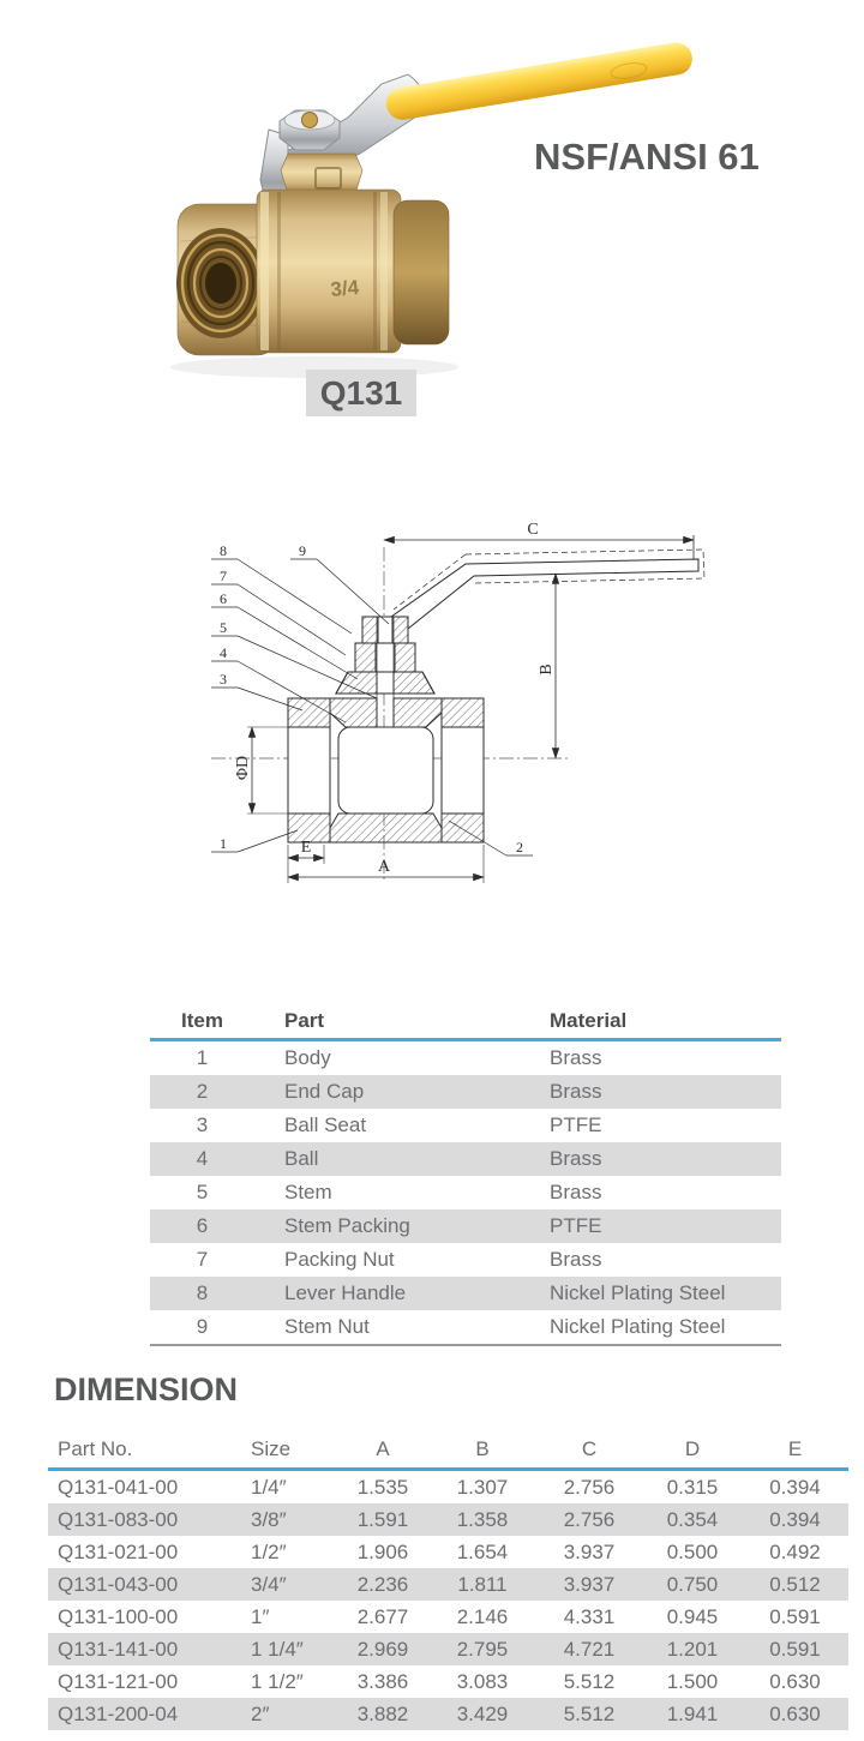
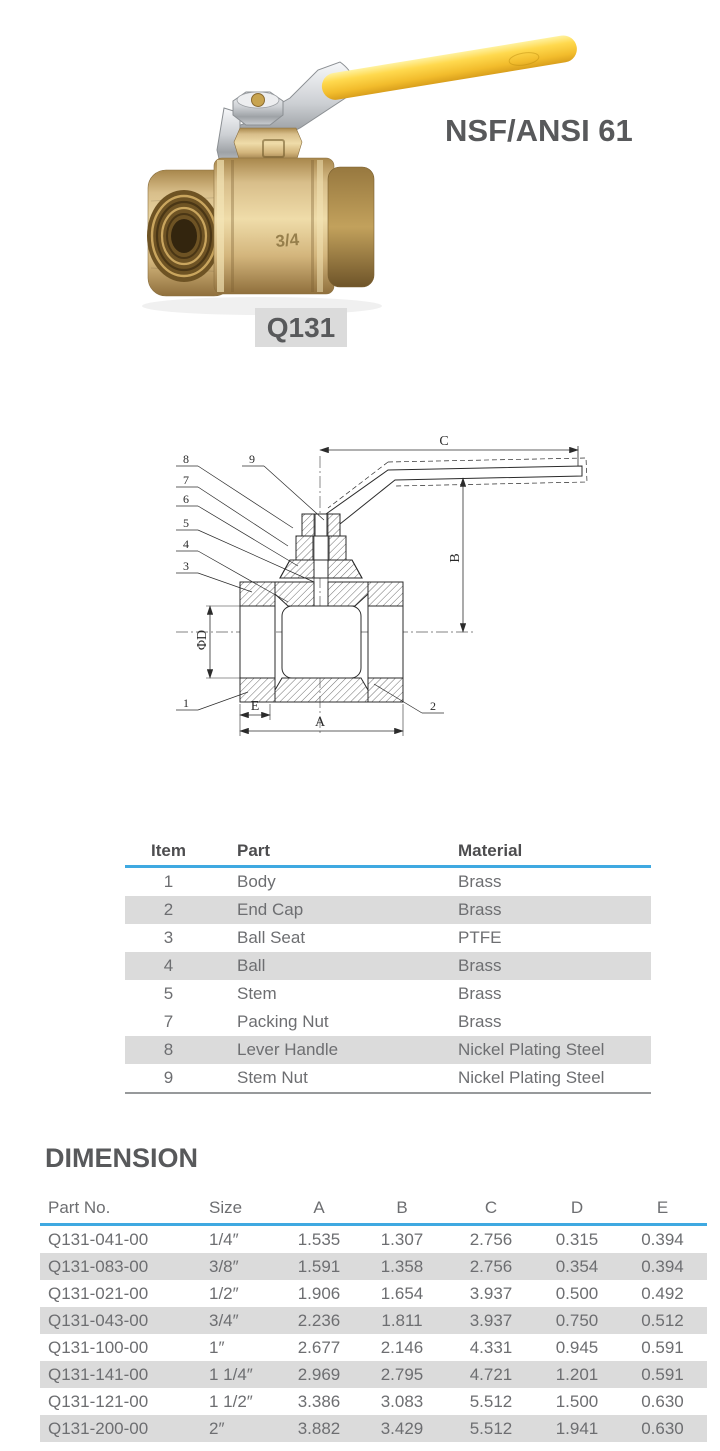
  NSF/ANSI 61
  Q131
  C
  E
  A
  8
  7
  6
  5
  4
  3
  9
  1
  2
  Item	Part	Material
  1	Body	Brass
  2	End Cap	Brass
  3	Ball Seat	PTFE
  4	Ball	Brass
  5	Stem	Brass
- 6	Stem Packing	PTFE
  7	Packing Nut	Brass
  8	Lever Handle	Nickel Plating Steel
  9	Stem Nut	Nickel Plating Steel
  DIMENSION
  Part No.	Size	A	B	C	D	E
  Q131-041-00	1/4″	1.535	1.307	2.756	0.315	0.394
  Q131-083-00	3/8″	1.591	1.358	2.756	0.354	0.394
  Q131-021-00	1/2″	1.906	1.654	3.937	0.500	0.492
  Q131-043-00	3/4″	2.236	1.811	3.937	0.750	0.512
  Q131-100-00	1″	2.677	2.146	4.331	0.945	0.591
  Q131-141-00	1 1/4″	2.969	2.795	4.721	1.201	0.591
  Q131-121-00	1 1/2″	3.386	3.083	5.512	1.500	0.630
- Q131-200-04	2″	3.882	3.429	5.512	1.941	0.630
+ Q131-200-00	2″	3.882	3.429	5.512	1.941	0.630
